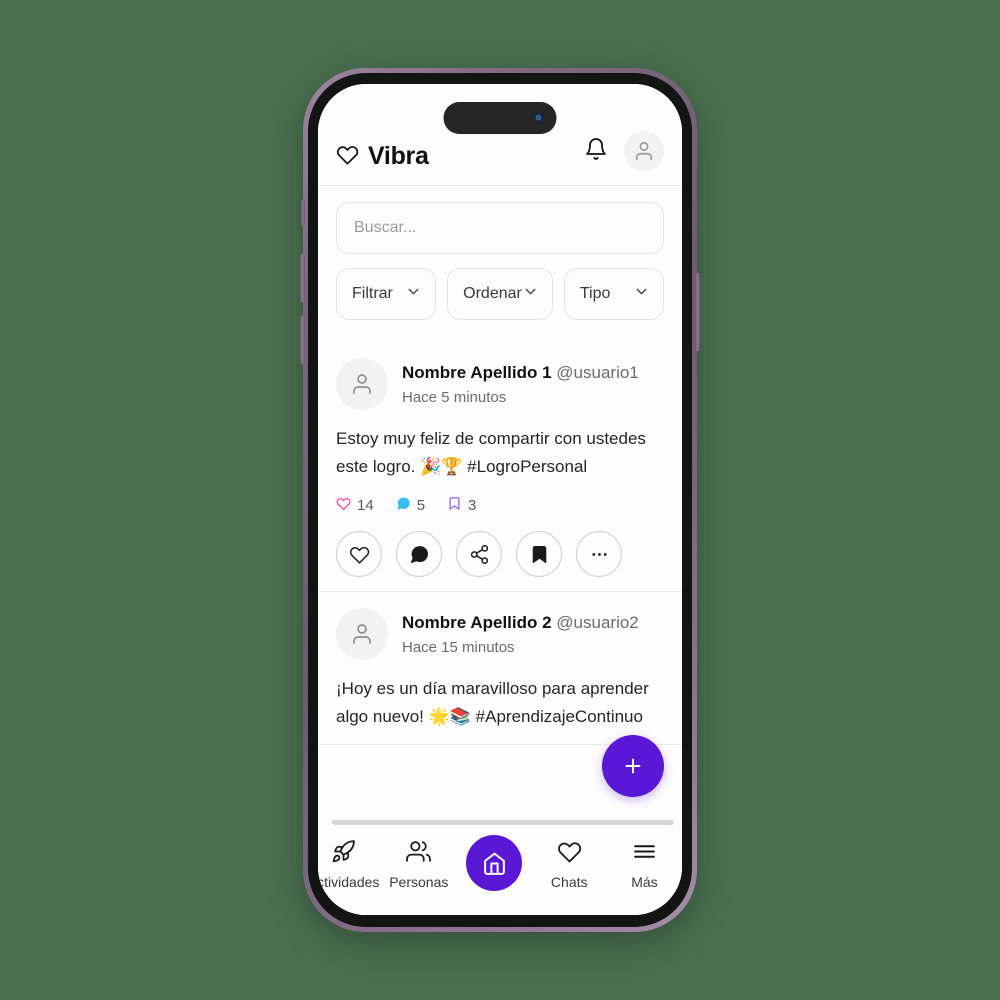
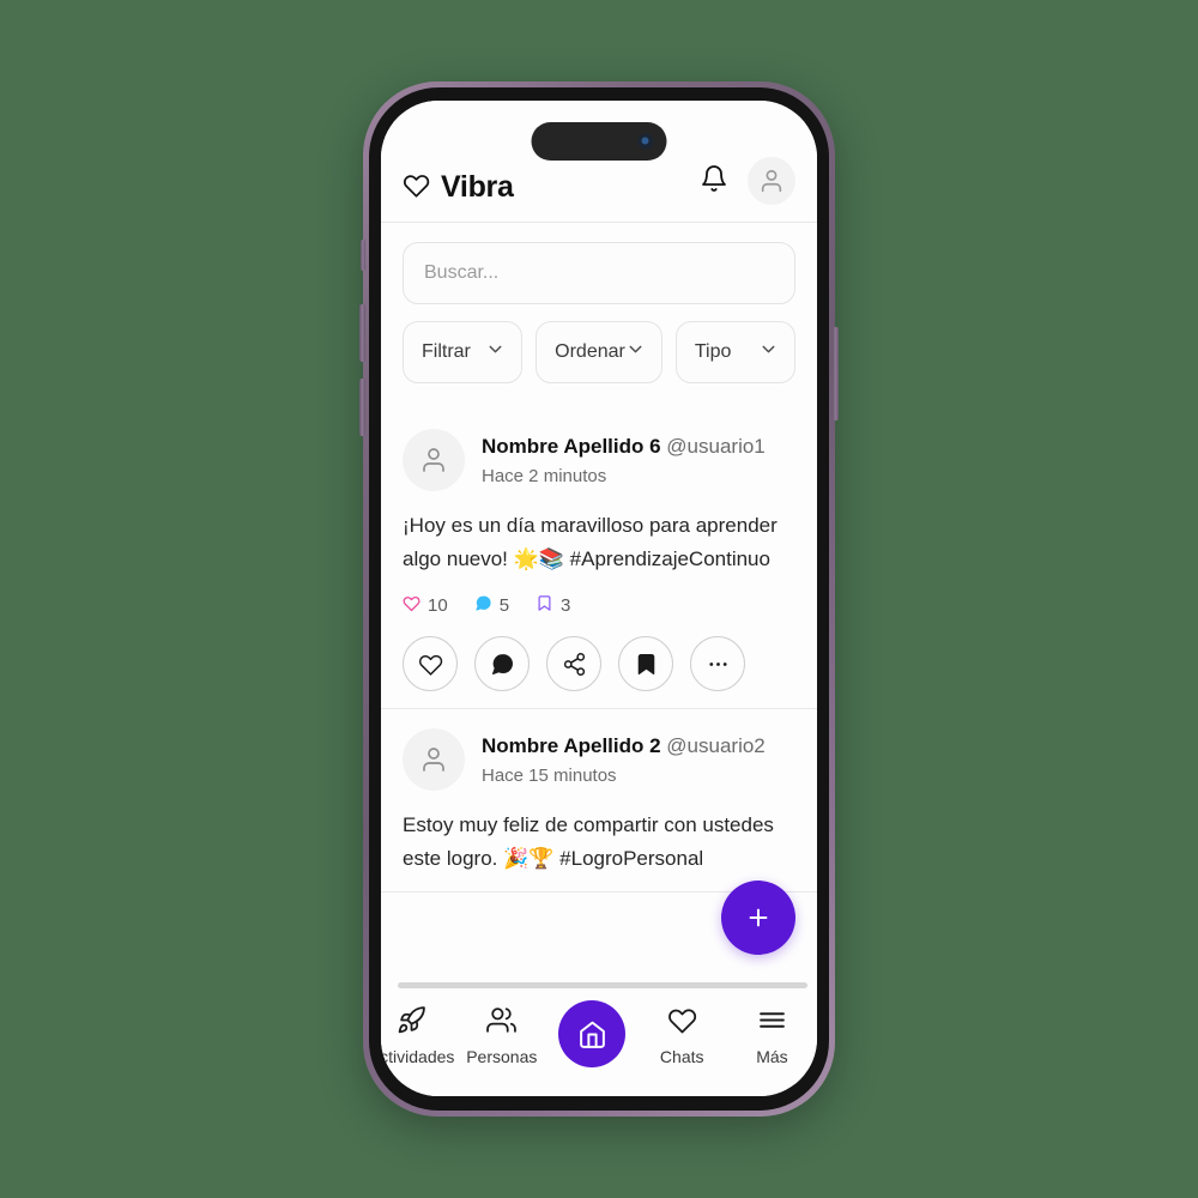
  Vibra
  Buscar...
  Filtrar
  Ordenar
  Tipo
- Nombre Apellido 1 @usuario1
+ Nombre Apellido 6 @usuario1
- Hace 5 minutos
+ Hace 2 minutos
- Estoy muy feliz de compartir con ustedes este logro. 🎉🏆 #LogroPersonal
+ ¡Hoy es un día maravilloso para aprender algo nuevo! 🌟📚 #AprendizajeContinuo
- 14
+ 10
  5
  3
  Nombre Apellido 2 @usuario2
  Hace 15 minutos
- ¡Hoy es un día maravilloso para aprender algo nuevo! 🌟📚 #AprendizajeContinuo
+ Estoy muy feliz de compartir con ustedes este logro. 🎉🏆 #LogroPersonal
  ctividades
  Personas
  Chats
  Más
